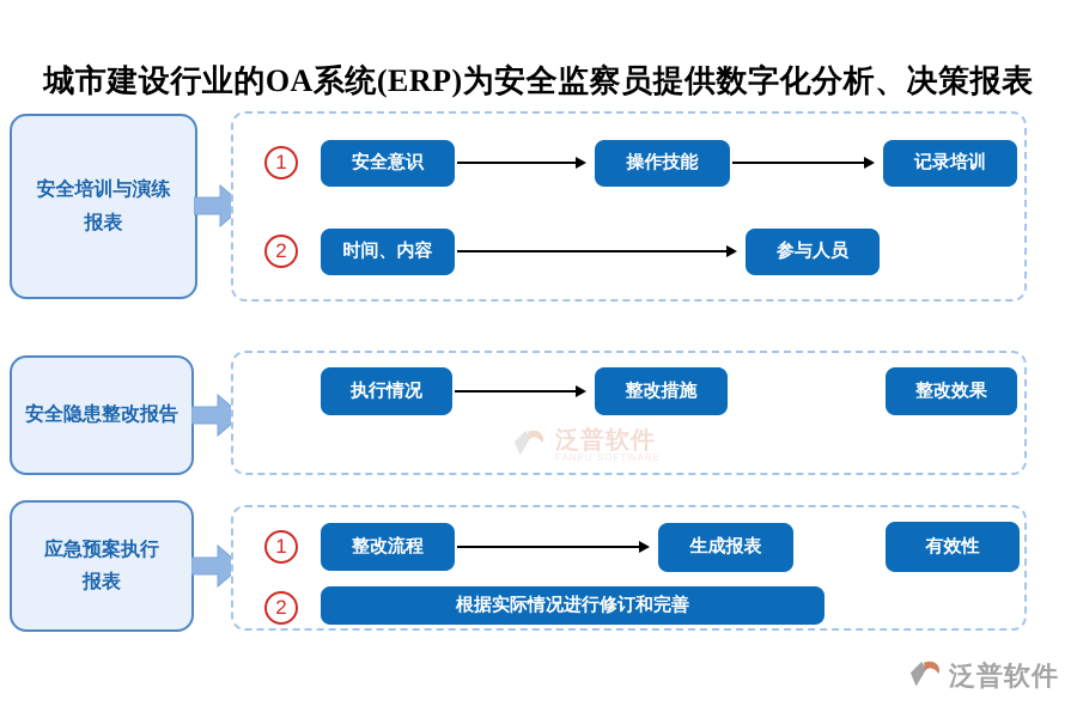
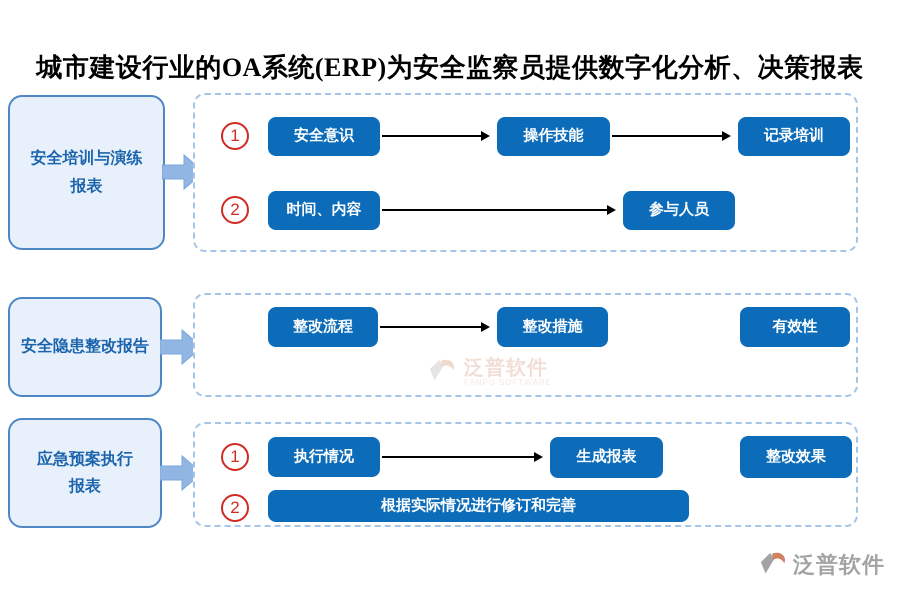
  城市建设行业的OA系统(ERP)为安全监察员提供数字化分析、决策报表
  安全培训与演练
  报表
  安全隐患整改报告
  应急预案执行
  报表
  1
  2
  1
  2
  安全意识
  操作技能
  记录培训
  时间、内容
  参与人员
- 执行情况
+ 整改流程
  整改措施
- 整改效果
+ 有效性
- 整改流程
+ 执行情况
  生成报表
- 有效性
+ 整改效果
  根据实际情况进行修订和完善
  泛普软件
  FANPU SOFTWARE
  泛普软件
